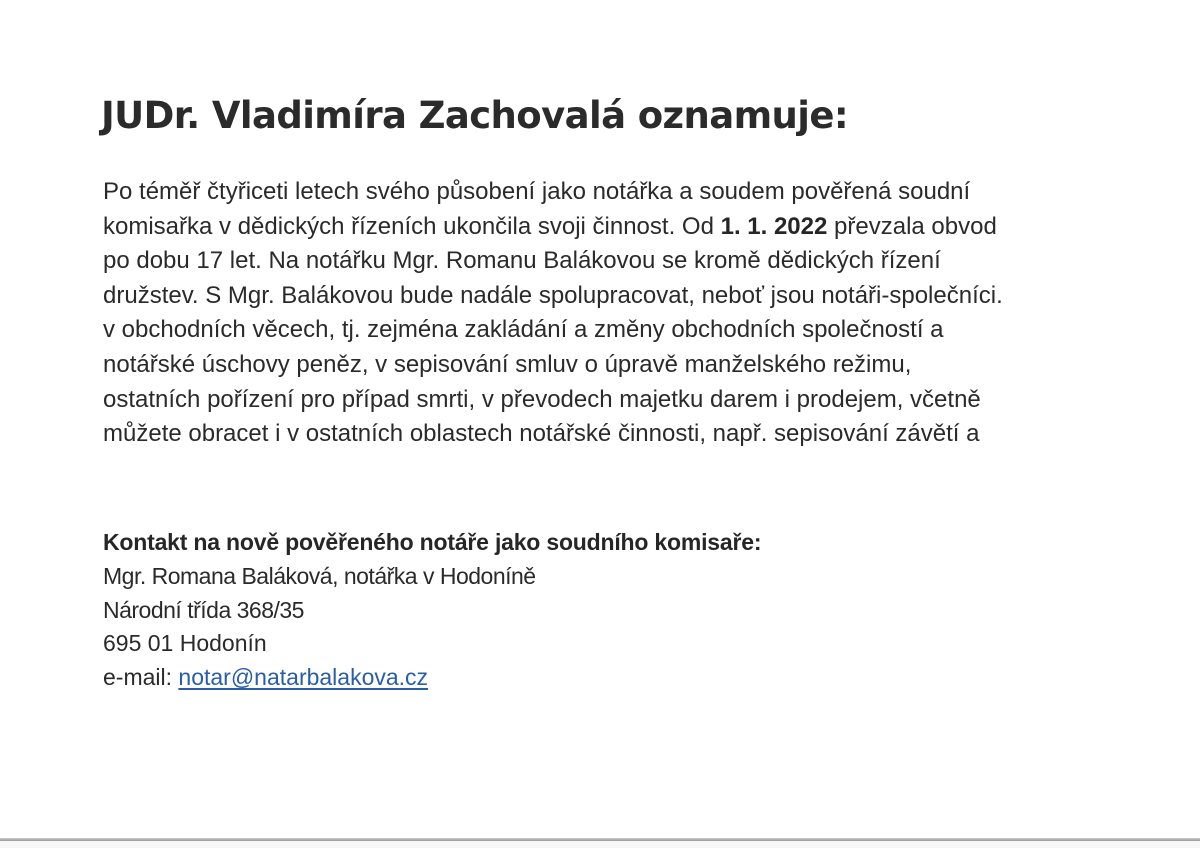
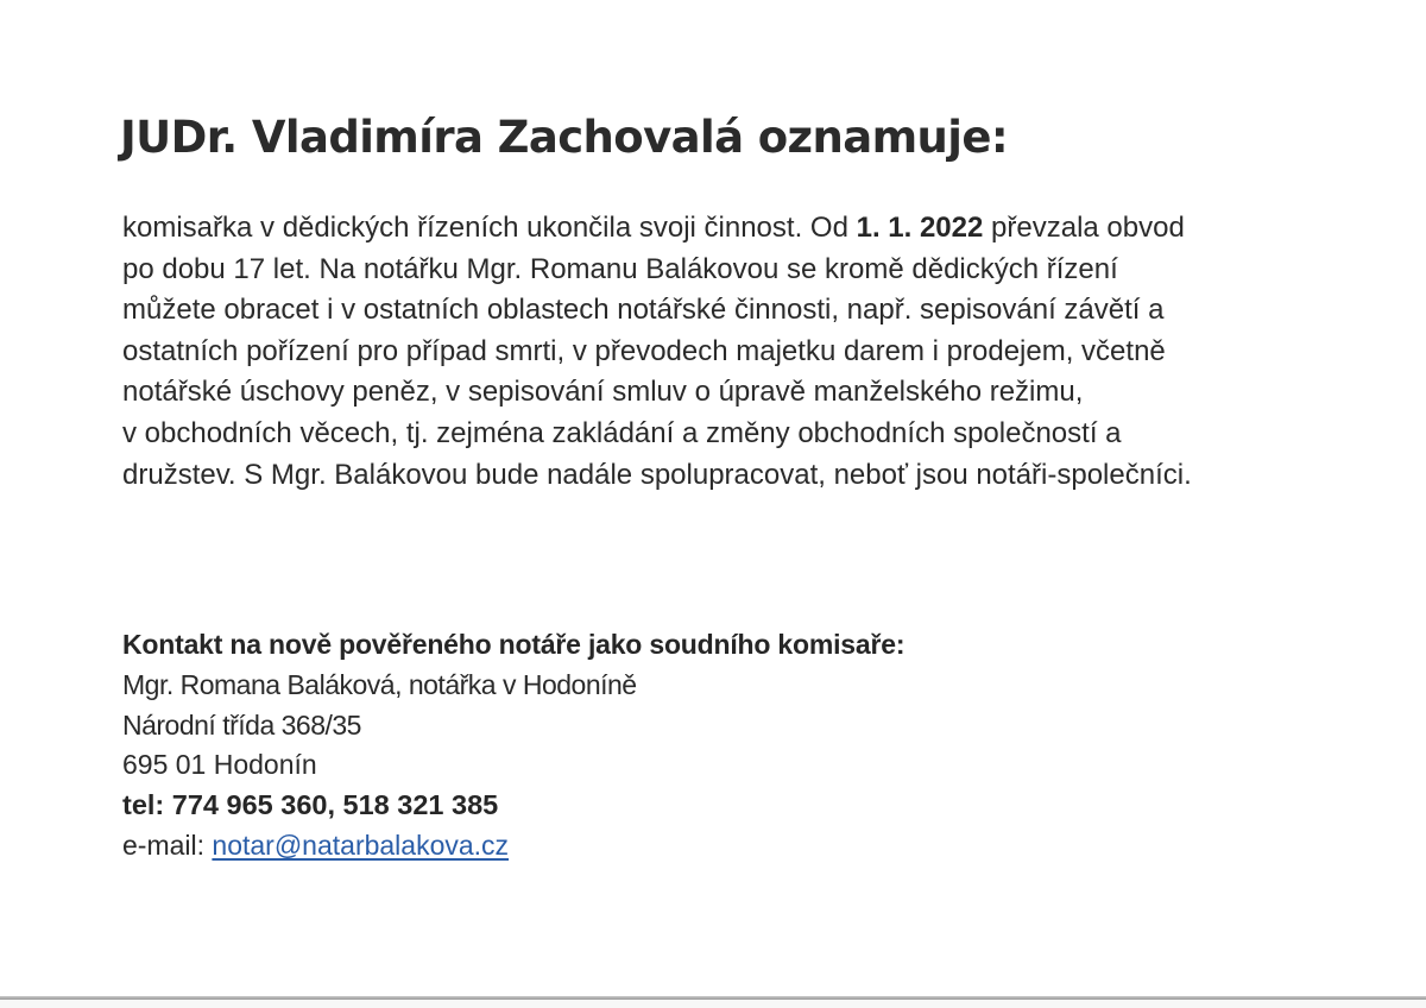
  JUDr. Vladimíra Zachovalá oznamuje:
- Po téměř čtyřiceti letech svého působení jako notářka a soudem pověřená soudní
  komisařka v dědických řízeních ukončila svoji činnost. Od 1. 1. 2022 převzala obvod
  po dobu 17 let. Na notářku Mgr. Romanu Balákovou se kromě dědických řízení
- družstev. S Mgr. Balákovou bude nadále spolupracovat, neboť jsou notáři-společníci.
+ můžete obracet i v ostatních oblastech notářské činnosti, např. sepisování závětí a
- v obchodních věcech, tj. zejména zakládání a změny obchodních společností a
+ ostatních pořízení pro případ smrti, v převodech majetku darem i prodejem, včetně
  notářské úschovy peněz, v sepisování smluv o úpravě manželského režimu,
- ostatních pořízení pro případ smrti, v převodech majetku darem i prodejem, včetně
+ v obchodních věcech, tj. zejména zakládání a změny obchodních společností a
- můžete obracet i v ostatních oblastech notářské činnosti, např. sepisování závětí a
+ družstev. S Mgr. Balákovou bude nadále spolupracovat, neboť jsou notáři-společníci.
  Kontakt na nově pověřeného notáře jako soudního komisaře:
  Mgr. Romana Baláková, notářka v Hodoníně
  Národní třída 368/35
  695 01 Hodonín
+ tel: 774 965 360, 518 321 385
  e-mail: notar@natarbalakova.cz
